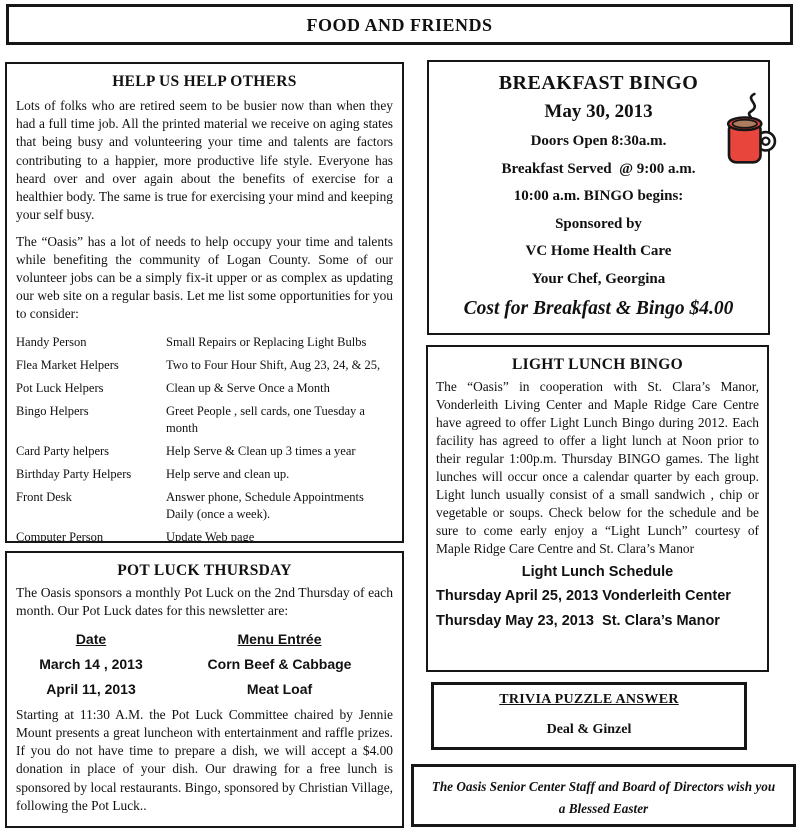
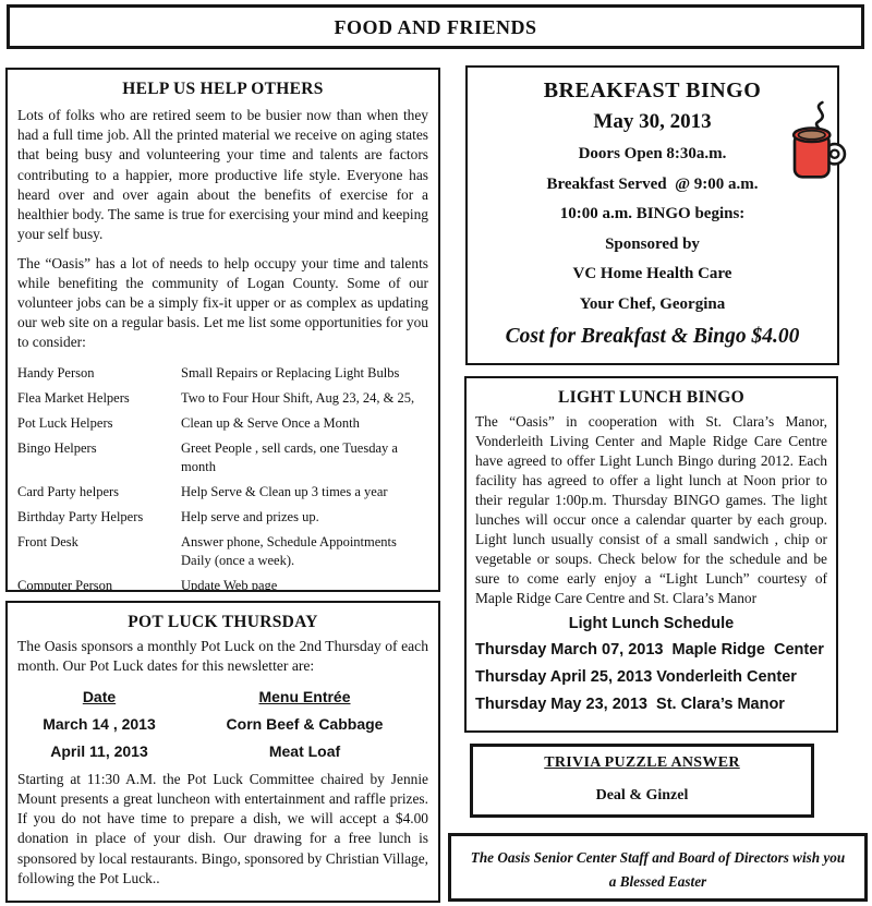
  FOOD AND FRIENDS
  HELP US HELP OTHERS
  Lots of folks who are retired seem to be busier now than when they had a full time job. All the printed material we receive on aging states that being busy and volunteering your time and talents are factors contributing to a happier, more productive life style. Everyone has heard over and over again about the benefits of exercise for a healthier body. The same is true for exercising your mind and keeping your self busy.
  The “Oasis” has a lot of needs to help occupy your time and talents while benefiting the community of Logan County. Some of our volunteer jobs can be a simply fix-it upper or as complex as updating our web site on a regular basis. Let me list some opportunities for you to consider:
  Handy Person
  Small Repairs or Replacing Light Bulbs
  Flea Market Helpers
  Two to Four Hour Shift, Aug 23, 24, & 25,
  Pot Luck Helpers
  Clean up & Serve Once a Month
  Bingo Helpers
  Greet People , sell cards, one Tuesday a
  month
  Card Party helpers
  Help Serve & Clean up 3 times a year
  Birthday Party Helpers
- Help serve and clean up.
+ Help serve and prizes up.
  Front Desk
  Answer phone, Schedule Appointments
  Daily (once a week).
  Computer Person
  Update Web page
  POT LUCK THURSDAY
  The Oasis sponsors a monthly Pot Luck on the 2nd Thursday of each month. Our Pot Luck dates for this newsletter are:
  Date
  Menu Entrée
  March 14 , 2013
  Corn Beef & Cabbage
  April 11, 2013
  Meat Loaf
  Starting at 11:30 A.M. the Pot Luck Committee chaired by Jennie Mount presents a great luncheon with entertainment and raffle prizes. If you do not have time to prepare a dish, we will accept a $4.00 donation in place of your dish. Our drawing for a free lunch is sponsored by local restaurants. Bingo, sponsored by Christian Village, following the Pot Luck..
  BREAKFAST BINGO
  May 30, 2013
  Doors Open 8:30a.m.
  Breakfast Served @ 9:00 a.m.
  10:00 a.m. BINGO begins:
  Sponsored by
  VC Home Health Care
  Your Chef, Georgina
  Cost for Breakfast & Bingo $4.00
  LIGHT LUNCH BINGO
  The “Oasis” in cooperation with St. Clara’s Manor, Vonderleith Living Center and Maple Ridge Care Centre have agreed to offer Light Lunch Bingo during 2012. Each facility has agreed to offer a light lunch at Noon prior to their regular 1:00p.m. Thursday BINGO games. The light lunches will occur once a calendar quarter by each group. Light lunch usually consist of a small sandwich , chip or vegetable or soups. Check below for the schedule and be sure to come early enjoy a “Light Lunch” courtesy of Maple Ridge Care Centre and St. Clara’s Manor
  Light Lunch Schedule
+ Thursday March 07, 2013 Maple Ridge Center
  Thursday April 25, 2013 Vonderleith Center
  Thursday May 23, 2013 St. Clara’s Manor
  TRIVIA PUZZLE ANSWER
  Deal & Ginzel
  The Oasis Senior Center Staff and Board of Directors wish you a Blessed Easter
